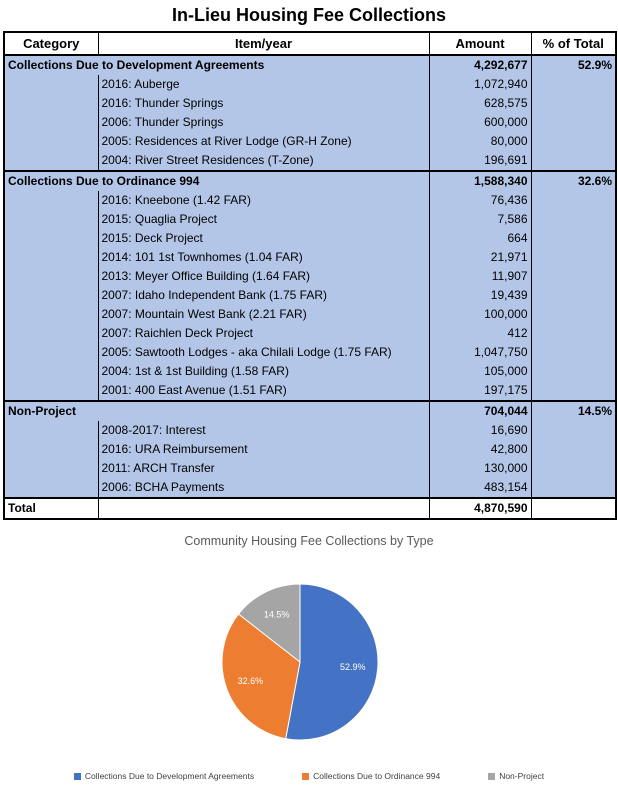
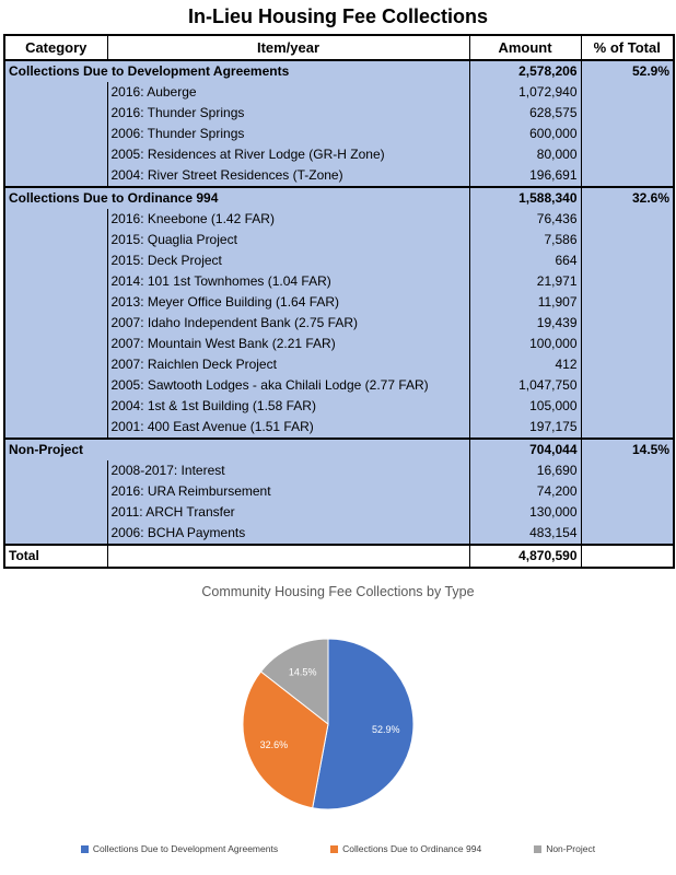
  In-Lieu Housing Fee Collections
  Category	Item/year	Amount	% of Total
- Collections Due to Development Agreements	4,292,677	52.9%
+ Collections Due to Development Agreements	2,578,206	52.9%
  	2016: Auberge	1,072,940
  	2016: Thunder Springs	628,575
  	2006: Thunder Springs	600,000
  	2005: Residences at River Lodge (GR-H Zone)	80,000
  	2004: River Street Residences (T-Zone)	196,691
  Collections Due to Ordinance 994	1,588,340	32.6%
  	2016: Kneebone (1.42 FAR)	76,436
  	2015: Quaglia Project	7,586
  	2015: Deck Project	664
  	2014: 101 1st Townhomes (1.04 FAR)	21,971
  	2013: Meyer Office Building (1.64 FAR)	11,907
- 	2007: Idaho Independent Bank (1.75 FAR)	19,439
+ 	2007: Idaho Independent Bank (2.75 FAR)	19,439
  	2007: Mountain West Bank (2.21 FAR)	100,000
  	2007: Raichlen Deck Project	412
- 	2005: Sawtooth Lodges - aka Chilali Lodge (1.75 FAR)	1,047,750
+ 	2005: Sawtooth Lodges - aka Chilali Lodge (2.77 FAR)	1,047,750
  	2004: 1st & 1st Building (1.58 FAR)	105,000
  	2001: 400 East Avenue (1.51 FAR)	197,175
  Non-Project	704,044	14.5%
  	2008-2017: Interest	16,690
- 	2016: URA Reimbursement	42,800
+ 	2016: URA Reimbursement	74,200
  	2011: ARCH Transfer	130,000
  	2006: BCHA Payments	483,154
  Total		4,870,590
  Community Housing Fee Collections by Type
  52.9%
  32.6%
  14.5%
  Collections Due to Development Agreements
  Collections Due to Ordinance 994
  Non-Project
